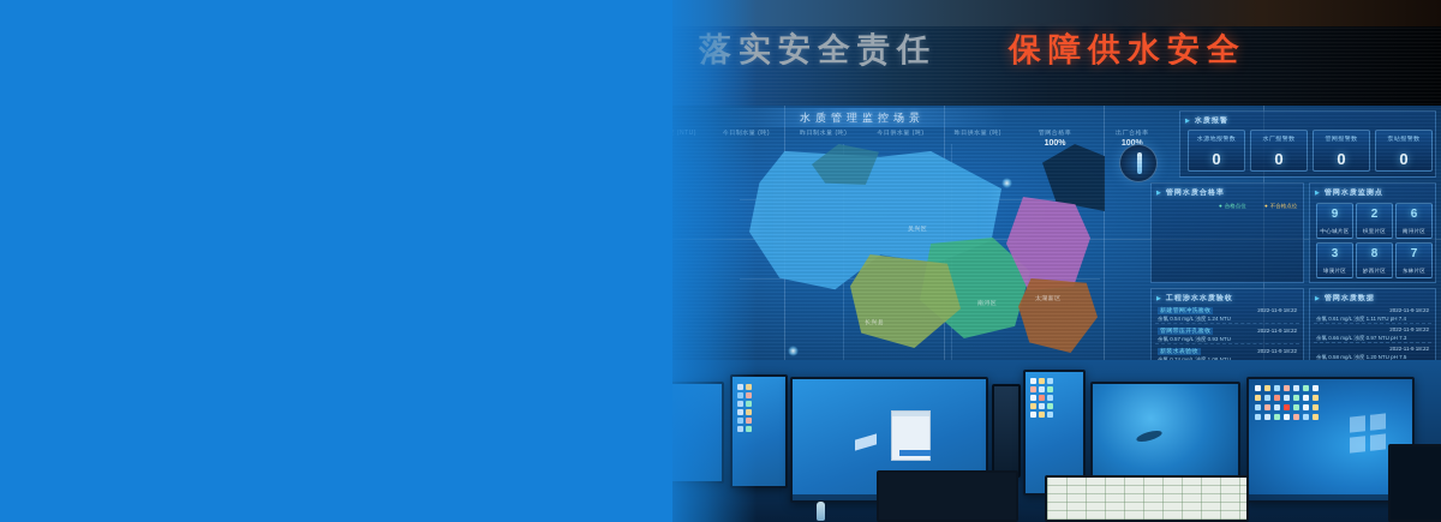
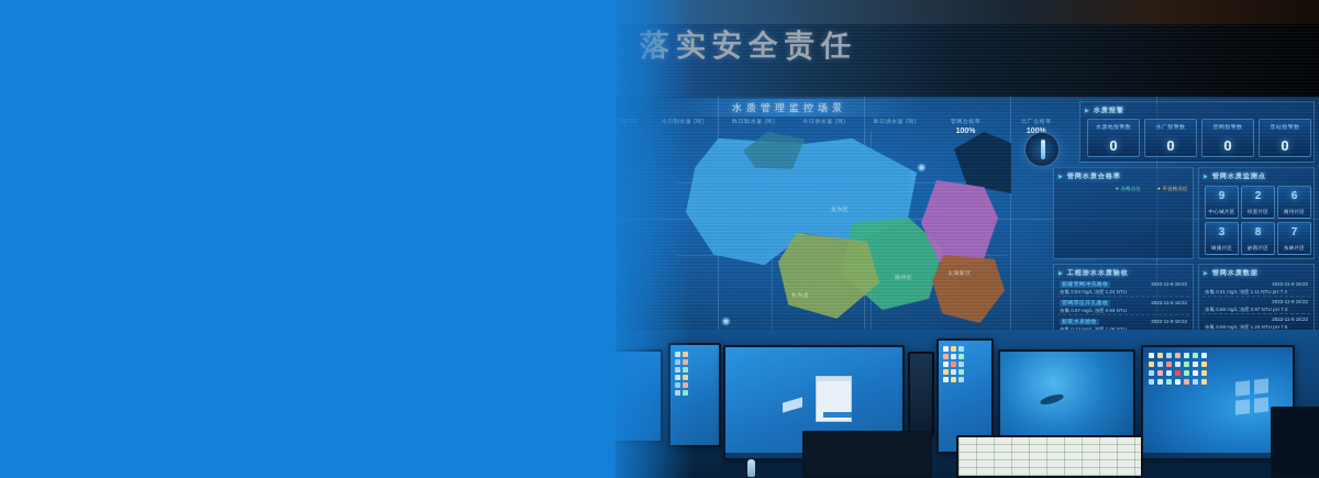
  实安全责任
- 保障供水安全
